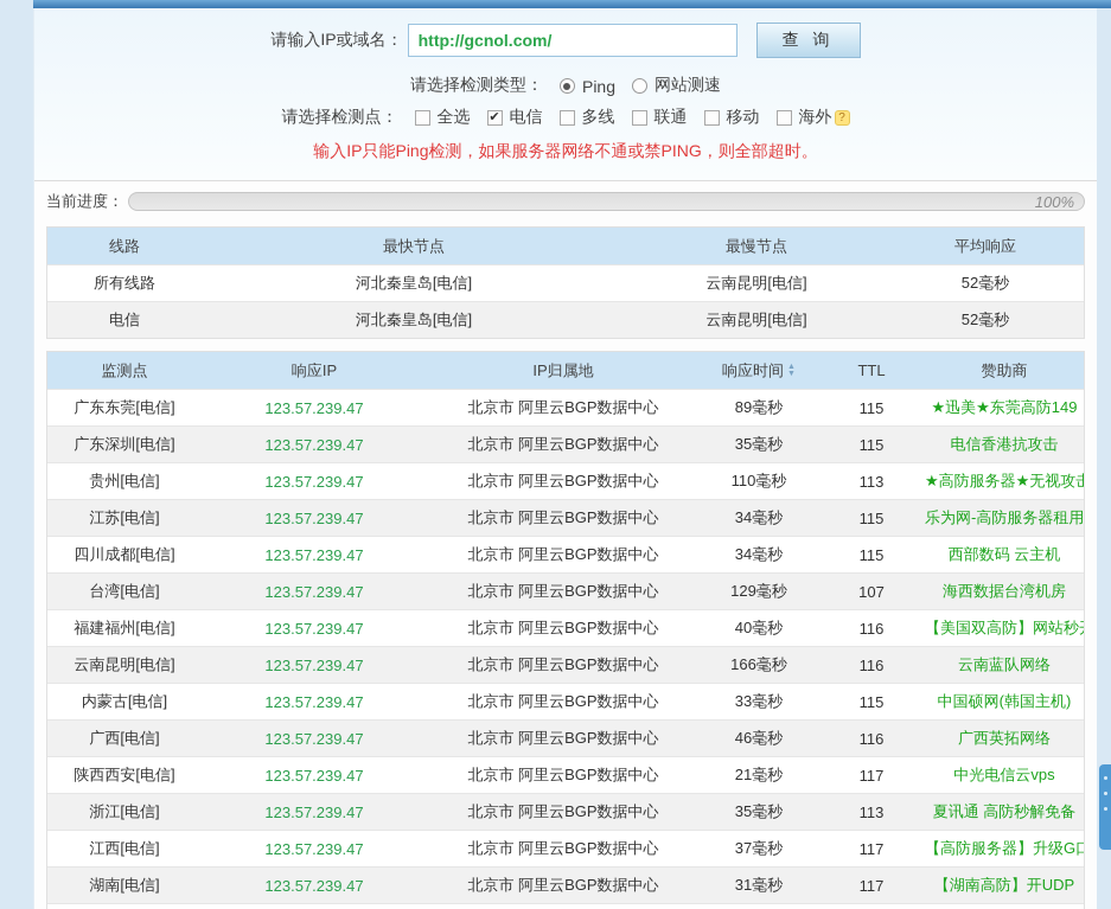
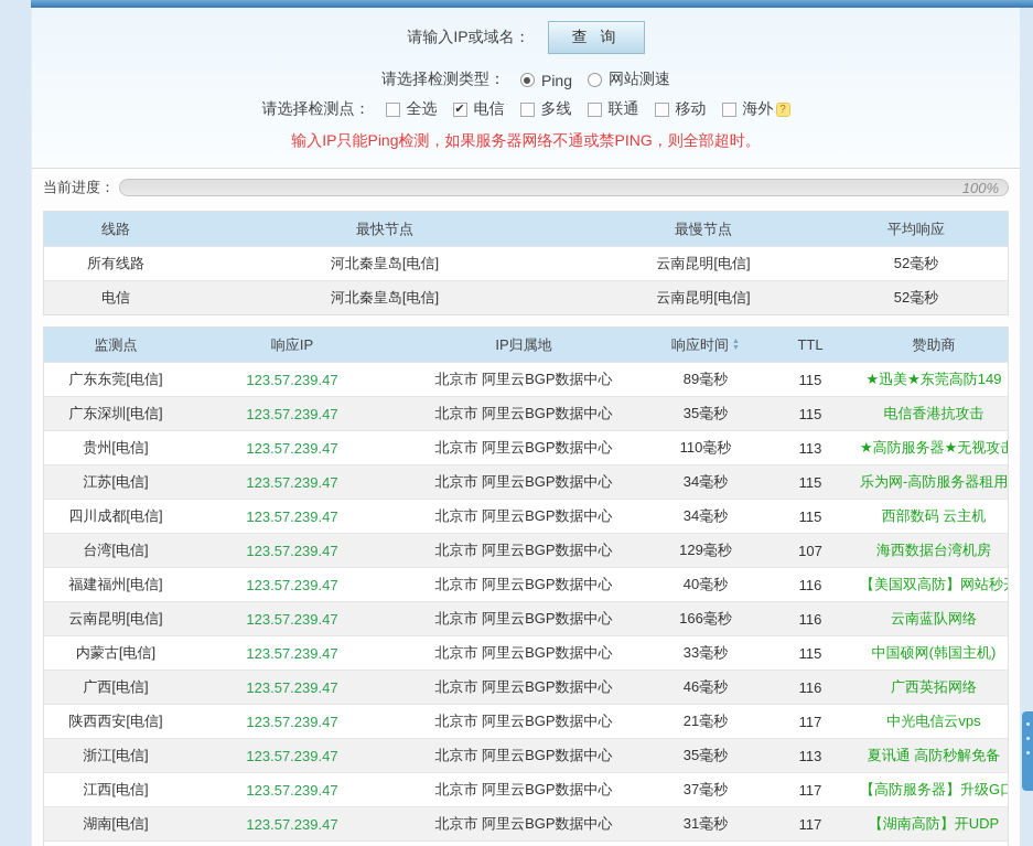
  请输入IP或域名：
- http://gcnol.com/
  查 询
  请选择检测类型：
  Ping
  网站测速
  请选择检测点：
  全选
  ✔
  电信
  多线
  联通
  移动
  海外
  ?
  输入IP只能Ping检测，如果服务器网络不通或禁PING，则全部超时。
  当前进度：
  100%
  线路
  最快节点
  最慢节点
  平均响应
  所有线路
  河北秦皇岛[电信]
  云南昆明[电信]
  52毫秒
  电信
  河北秦皇岛[电信]
  云南昆明[电信]
  52毫秒
  监测点
  响应IP
  IP归属地
  响应时间
  TTL
  赞助商
  广东东莞[电信]
  123.57.239.47
  北京市 阿里云BGP数据中心
  89毫秒
  115
  ★迅美★东莞高防149
  广东深圳[电信]
  123.57.239.47
  北京市 阿里云BGP数据中心
  35毫秒
  115
  电信香港抗攻击
  贵州[电信]
  123.57.239.47
  北京市 阿里云BGP数据中心
  110毫秒
  113
  ★高防服务器★无视攻击
  江苏[电信]
  123.57.239.47
  北京市 阿里云BGP数据中心
  34毫秒
  115
  乐为网-高防服务器租用
  四川成都[电信]
  123.57.239.47
  北京市 阿里云BGP数据中心
  34毫秒
  115
  西部数码 云主机
  台湾[电信]
  123.57.239.47
  北京市 阿里云BGP数据中心
  129毫秒
  107
  海西数据台湾机房
  福建福州[电信]
  123.57.239.47
  北京市 阿里云BGP数据中心
  40毫秒
  116
  【美国双高防】网站秒
  云南昆明[电信]
  123.57.239.47
  北京市 阿里云BGP数据中心
  166毫秒
  116
  云南蓝队网络
  内蒙古[电信]
  123.57.239.47
  北京市 阿里云BGP数据中心
  33毫秒
  115
  中国硕网(韩国主机)
  广西[电信]
  123.57.239.47
  北京市 阿里云BGP数据中心
  46毫秒
  116
  广西英拓网络
  陕西西安[电信]
  123.57.239.47
  北京市 阿里云BGP数据中心
  21毫秒
  117
  中光电信云vps
  浙江[电信]
  123.57.239.47
  北京市 阿里云BGP数据中心
  35毫秒
  113
  夏讯通 高防秒解免备
  江西[电信]
  123.57.239.47
  北京市 阿里云BGP数据中心
  37毫秒
  117
  【高防服务器】升级G口
  湖南[电信]
  123.57.239.47
  北京市 阿里云BGP数据中心
  31毫秒
  117
  【湖南高防】开UDP
